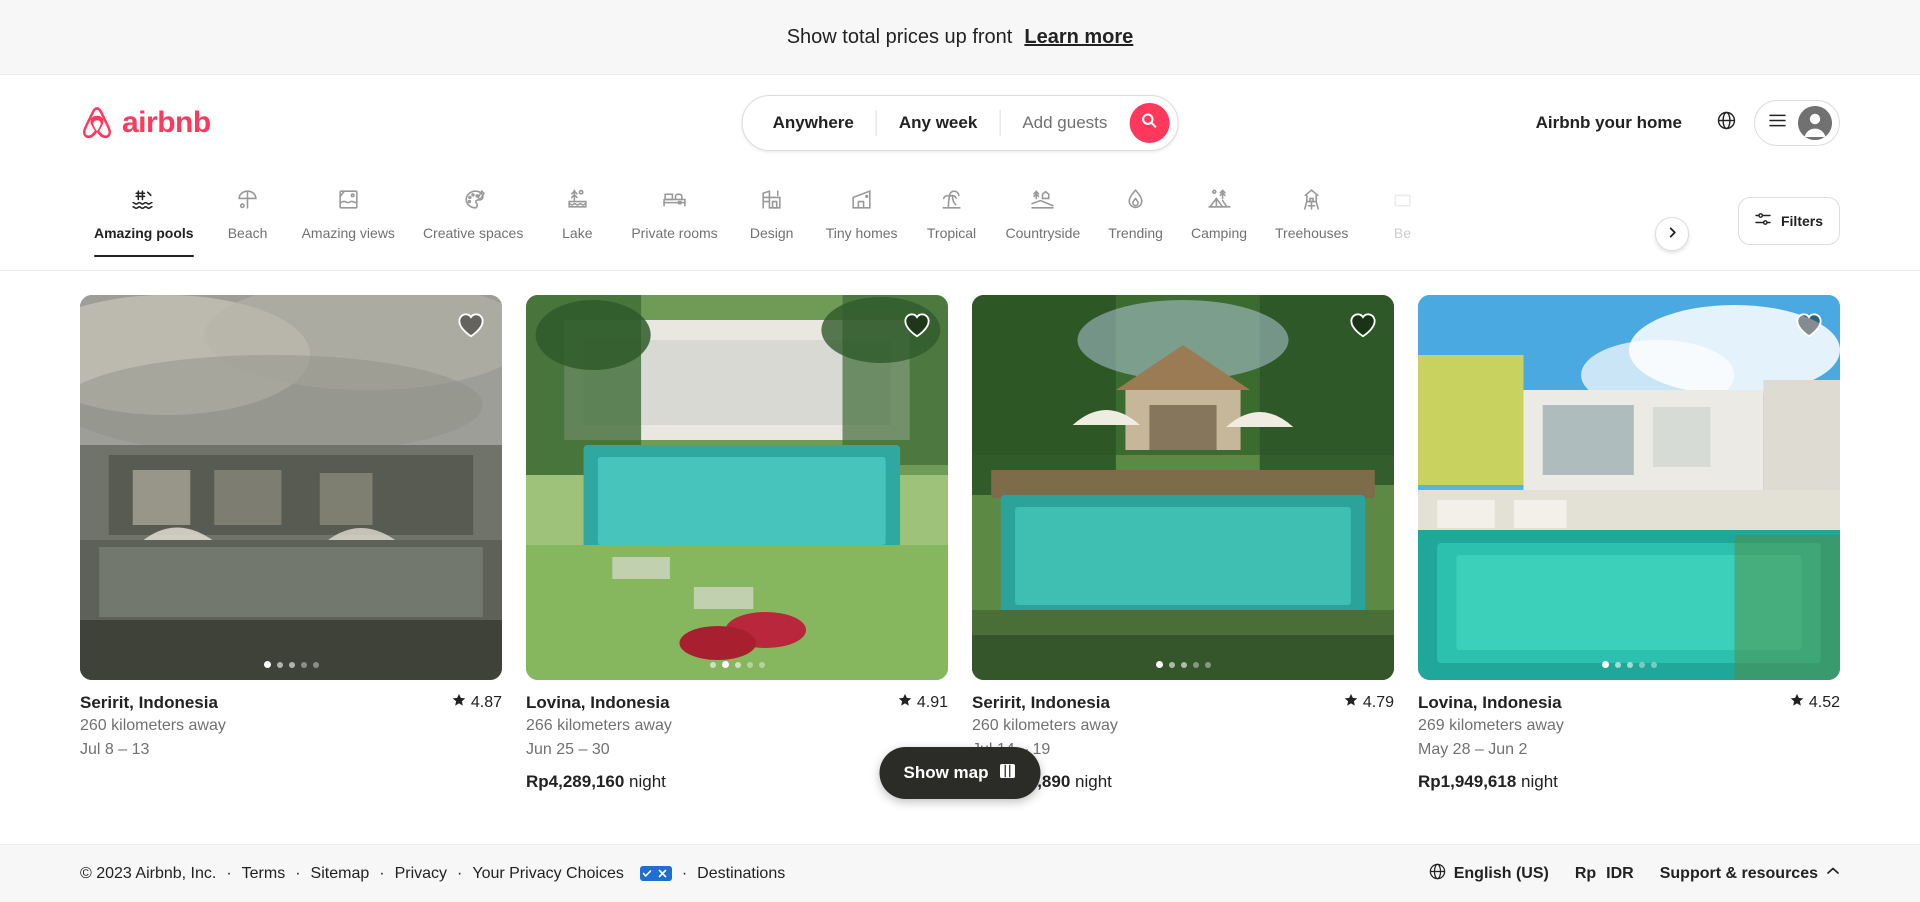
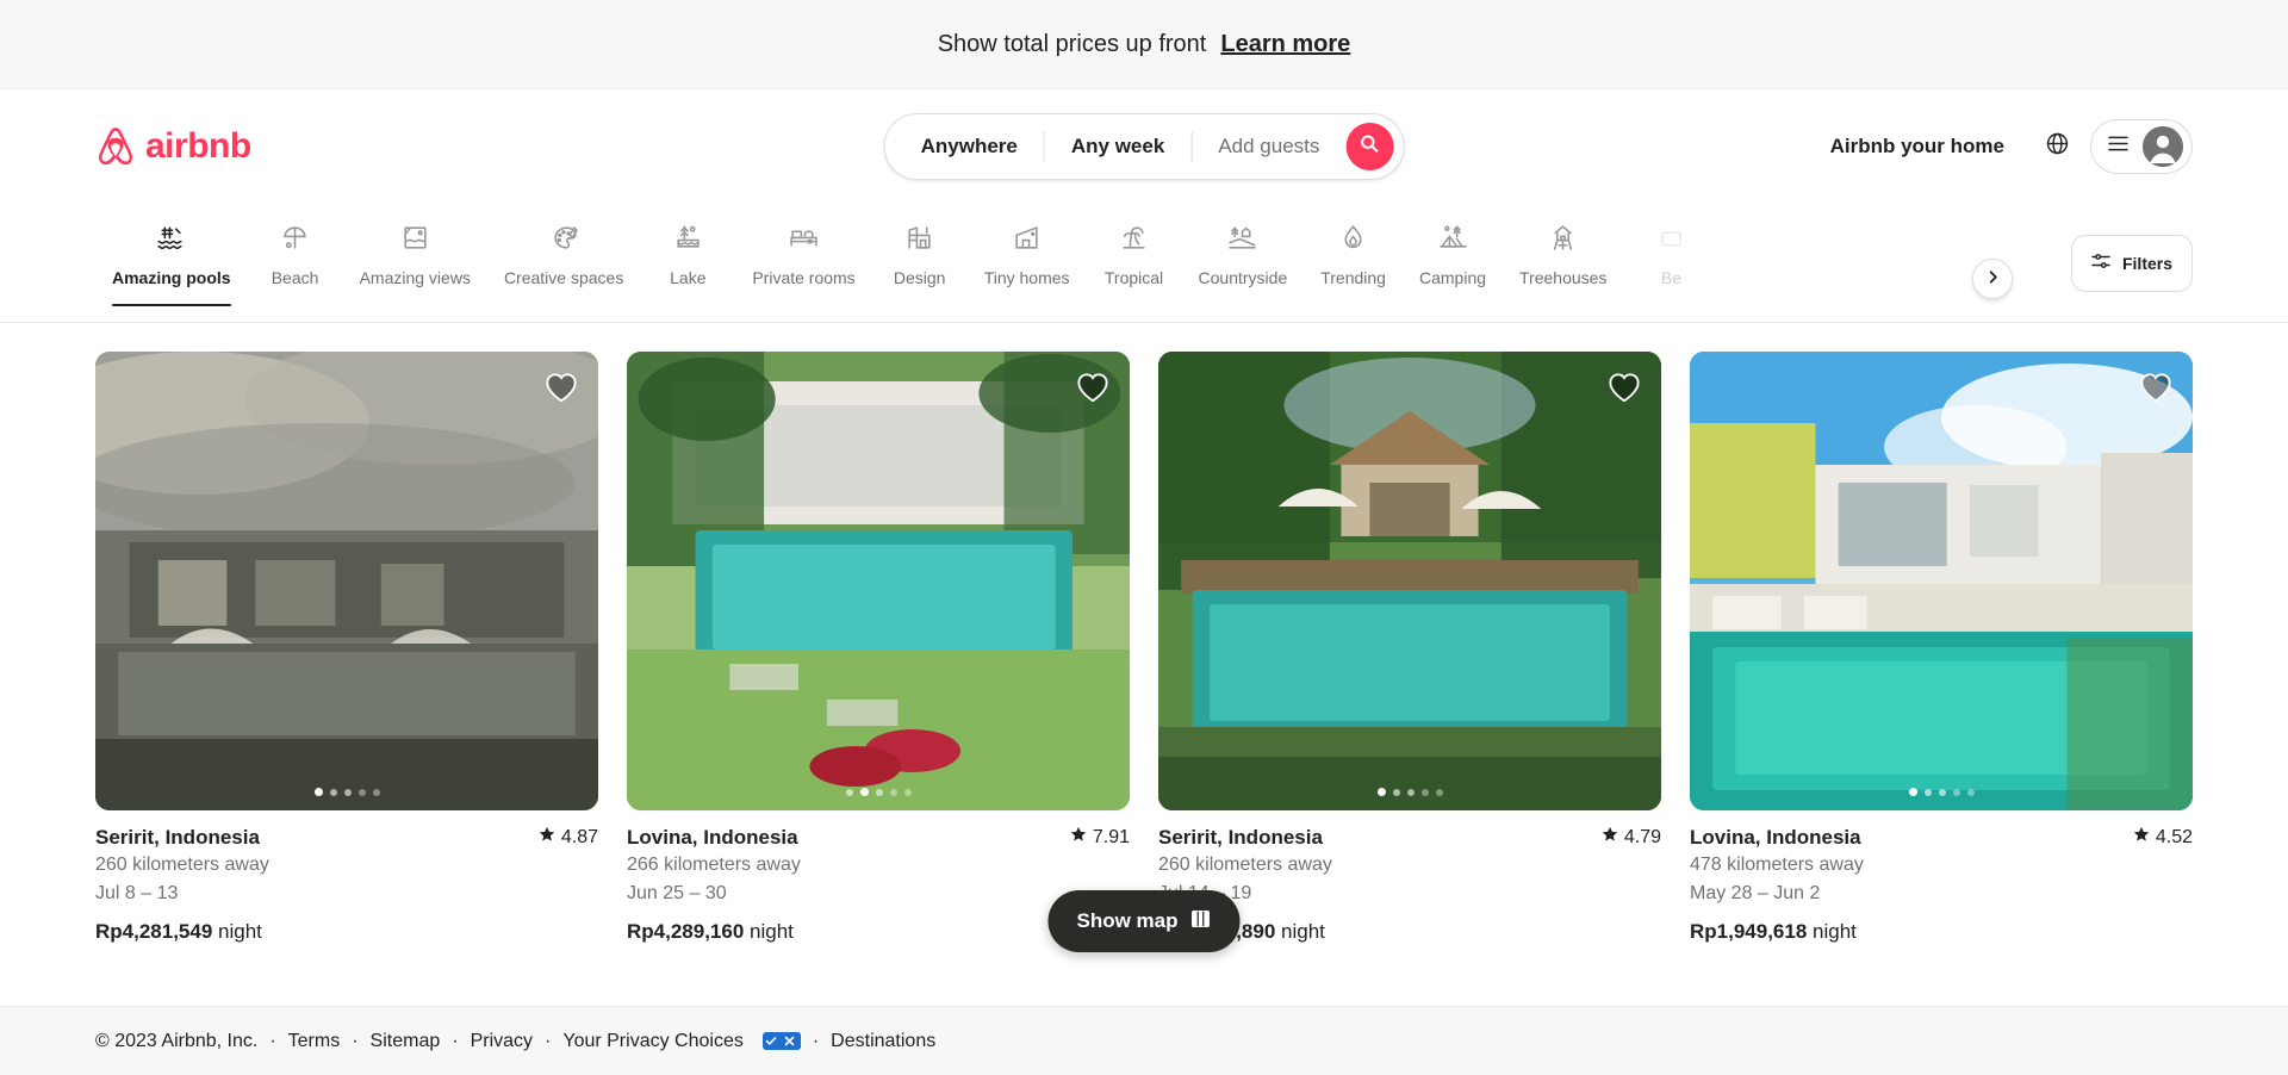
  Show total prices up front
  Learn more
  airbnb
  Anywhere
  Any week
  Add guests
  Airbnb your home
  Amazing pools
  Beach
  Amazing views
  Creative spaces
  Lake
  Private rooms
  Design
  Tiny homes
  Tropical
  Countryside
  Trending
  Camping
  Treehouses
  Be
  Filters
  Seririt, Indonesia
  4.87
  260 kilometers away
  Jul 8 – 13
+ Rp4,281,549 night
  Lovina, Indonesia
- 4.91
+ 7.91
  266 kilometers away
  Jun 25 – 30
  Rp4,289,160 night
  Seririt, Indonesia
  4.79
  260 kilometers away
  Lovina, Indonesia
  4.52
- 269 kilometers away
+ 478 kilometers away
  May 28 – Jun 2
  Rp1,949,618 night
  Show map
  © 2023 Airbnb, Inc.
  ·
  Terms
  ·
  Sitemap
  ·
  Privacy
  ·
  Your Privacy Choices
  ·
  Destinations
- English (US)
- Rp
- IDR
- Support & resources
